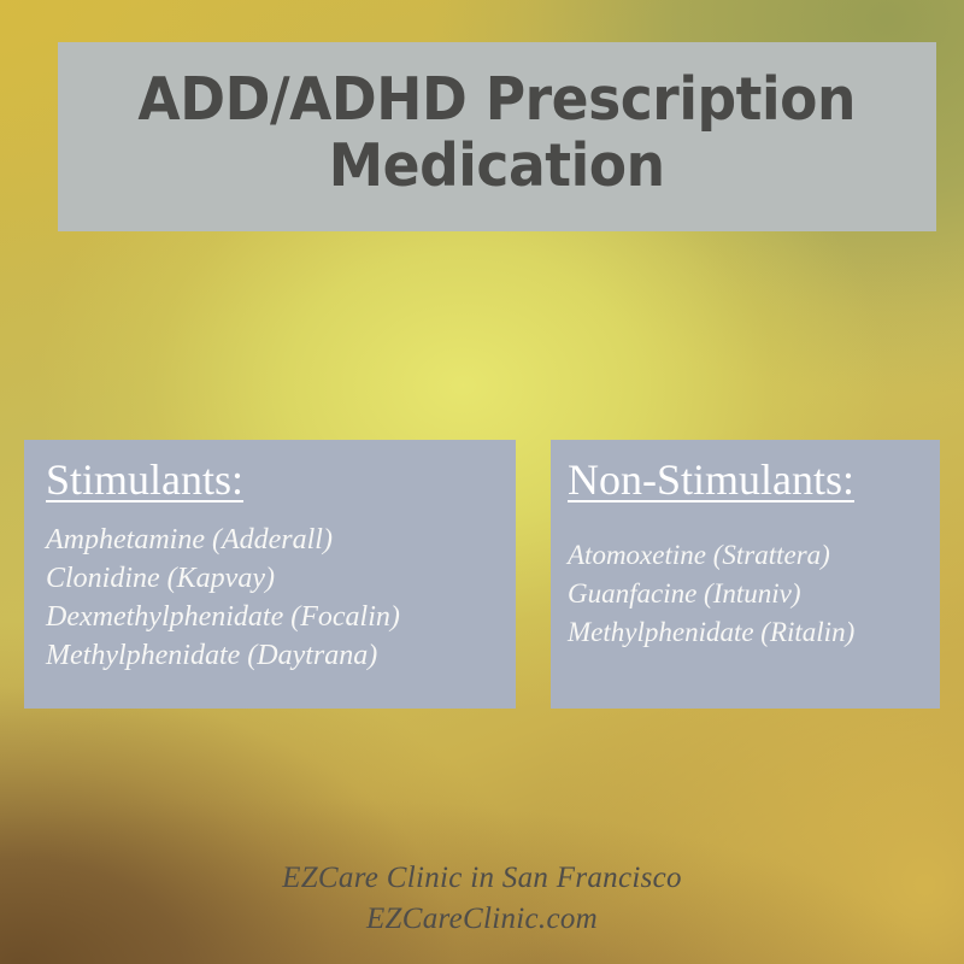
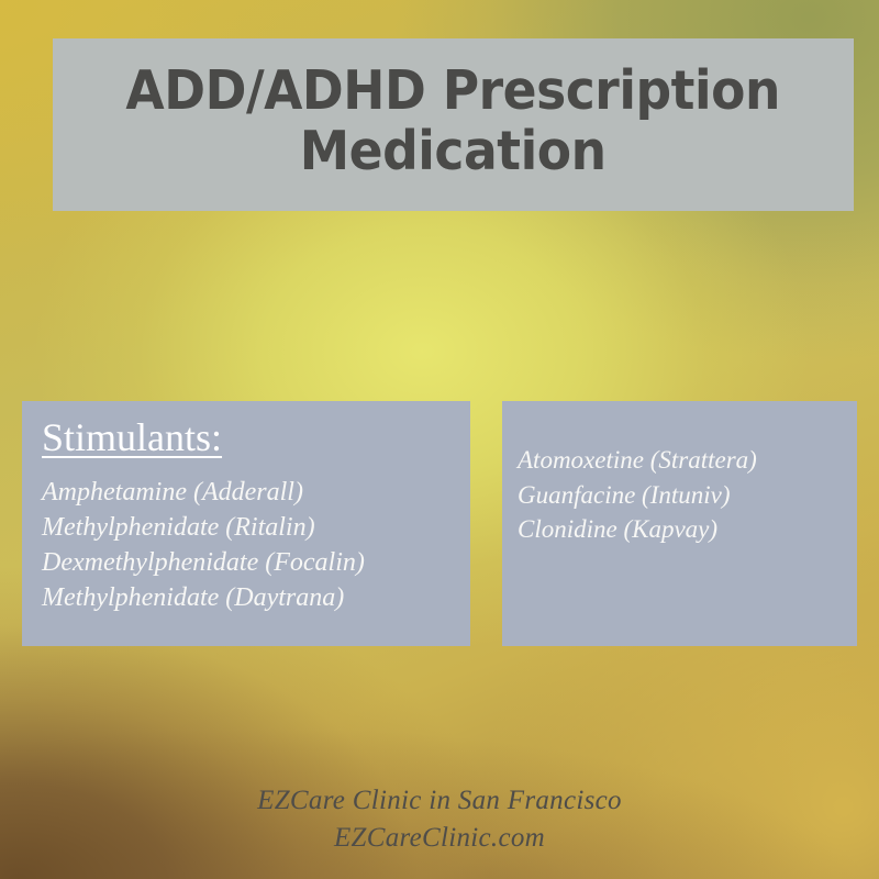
  ADD/ADHD Prescription
  Medication
  Stimulants:
  Amphetamine (Adderall)
- Clonidine (Kapvay)
+ Methylphenidate (Ritalin)
  Dexmethylphenidate (Focalin)
  Methylphenidate (Daytrana)
- Non-Stimulants:
  Atomoxetine (Strattera)
  Guanfacine (Intuniv)
- Methylphenidate (Ritalin)
+ Clonidine (Kapvay)
  EZCare Clinic in San Francisco
  EZCareClinic.com
